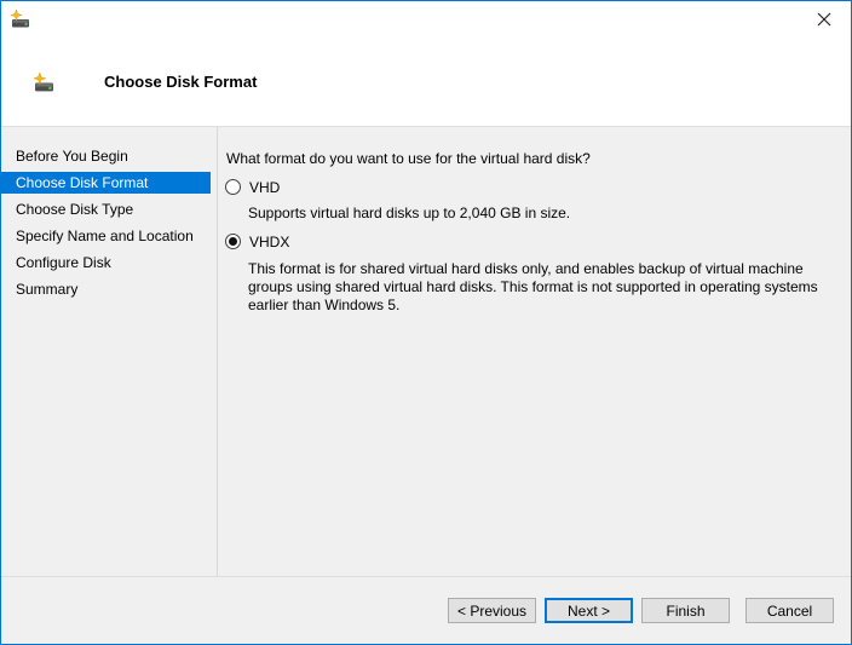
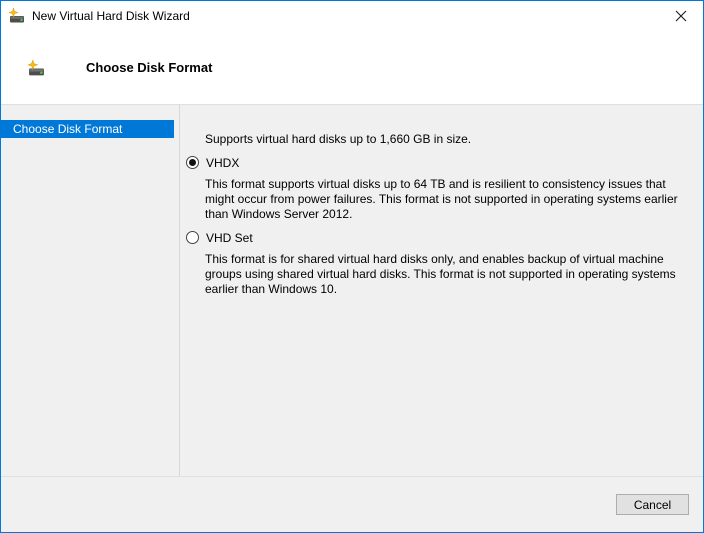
+ New Virtual Hard Disk Wizard
  Choose Disk Format
- Before You Begin
  Choose Disk Format
- Choose Disk Type
- Specify Name and Location
- Configure Disk
- Summary
- What format do you want to use for the virtual hard disk?
- VHD
- Supports virtual hard disks up to 2,040 GB in size.
+ Supports virtual hard disks up to 1,660 GB in size.
  VHDX
+ This format supports virtual disks up to 64 TB and is resilient to consistency issues that might occur from power failures. This format is not supported in operating systems earlier than Windows Server 2012.
+ VHD Set
- This format is for shared virtual hard disks only, and enables backup of virtual machine groups using shared virtual hard disks. This format is not supported in operating systems earlier than Windows 5.
+ This format is for shared virtual hard disks only, and enables backup of virtual machine groups using shared virtual hard disks. This format is not supported in operating systems earlier than Windows 10.
- < Previous
- Next >
- Finish
  Cancel
